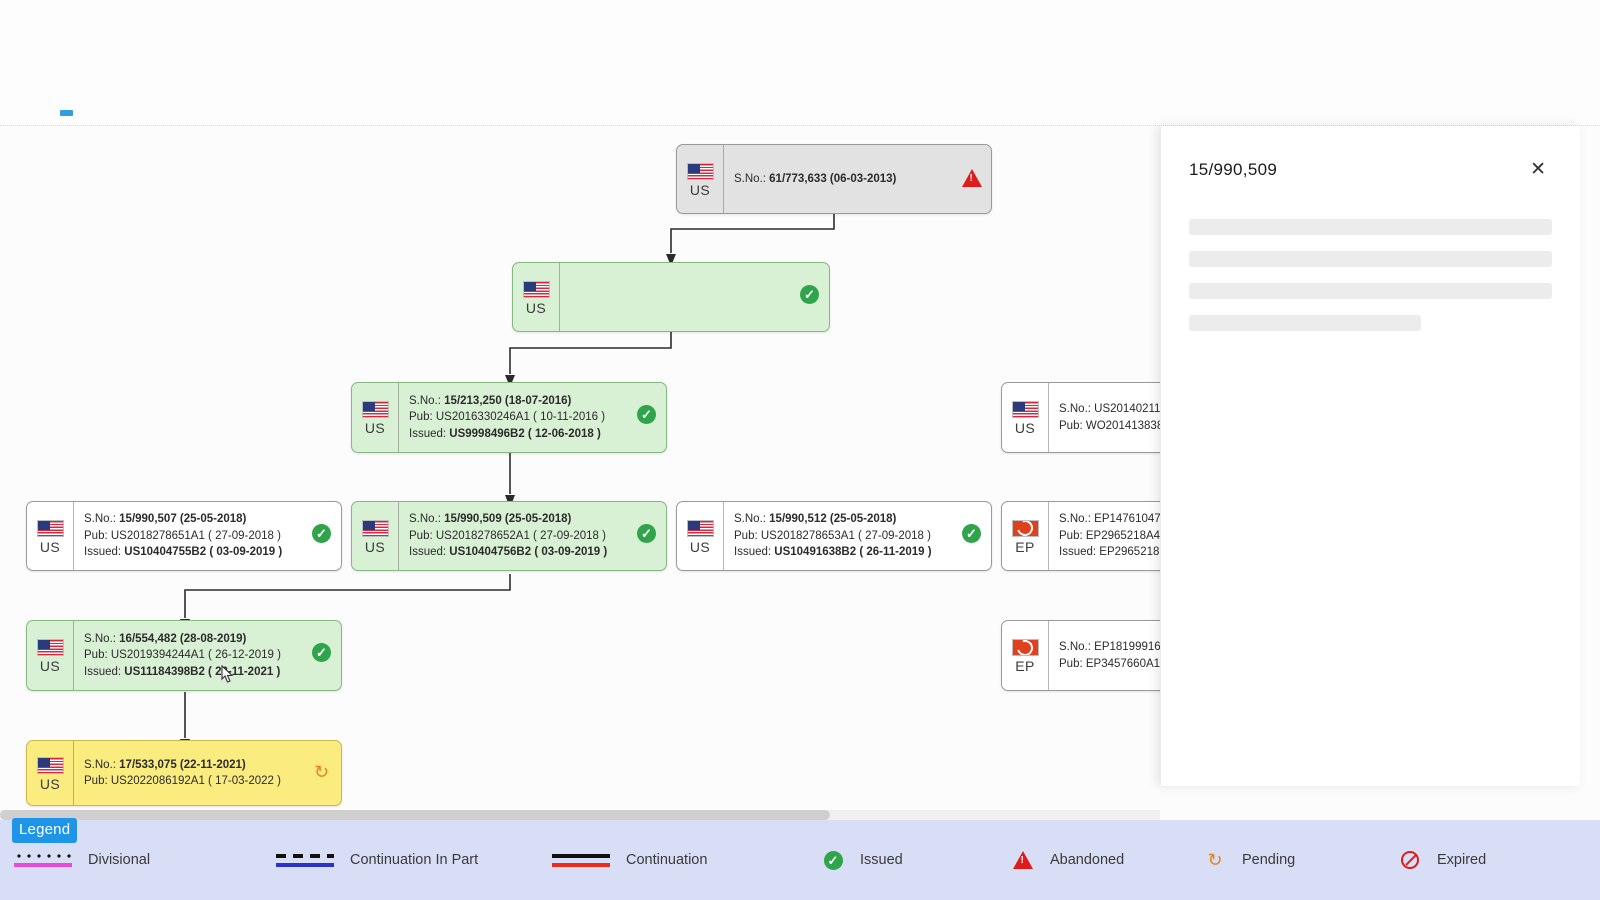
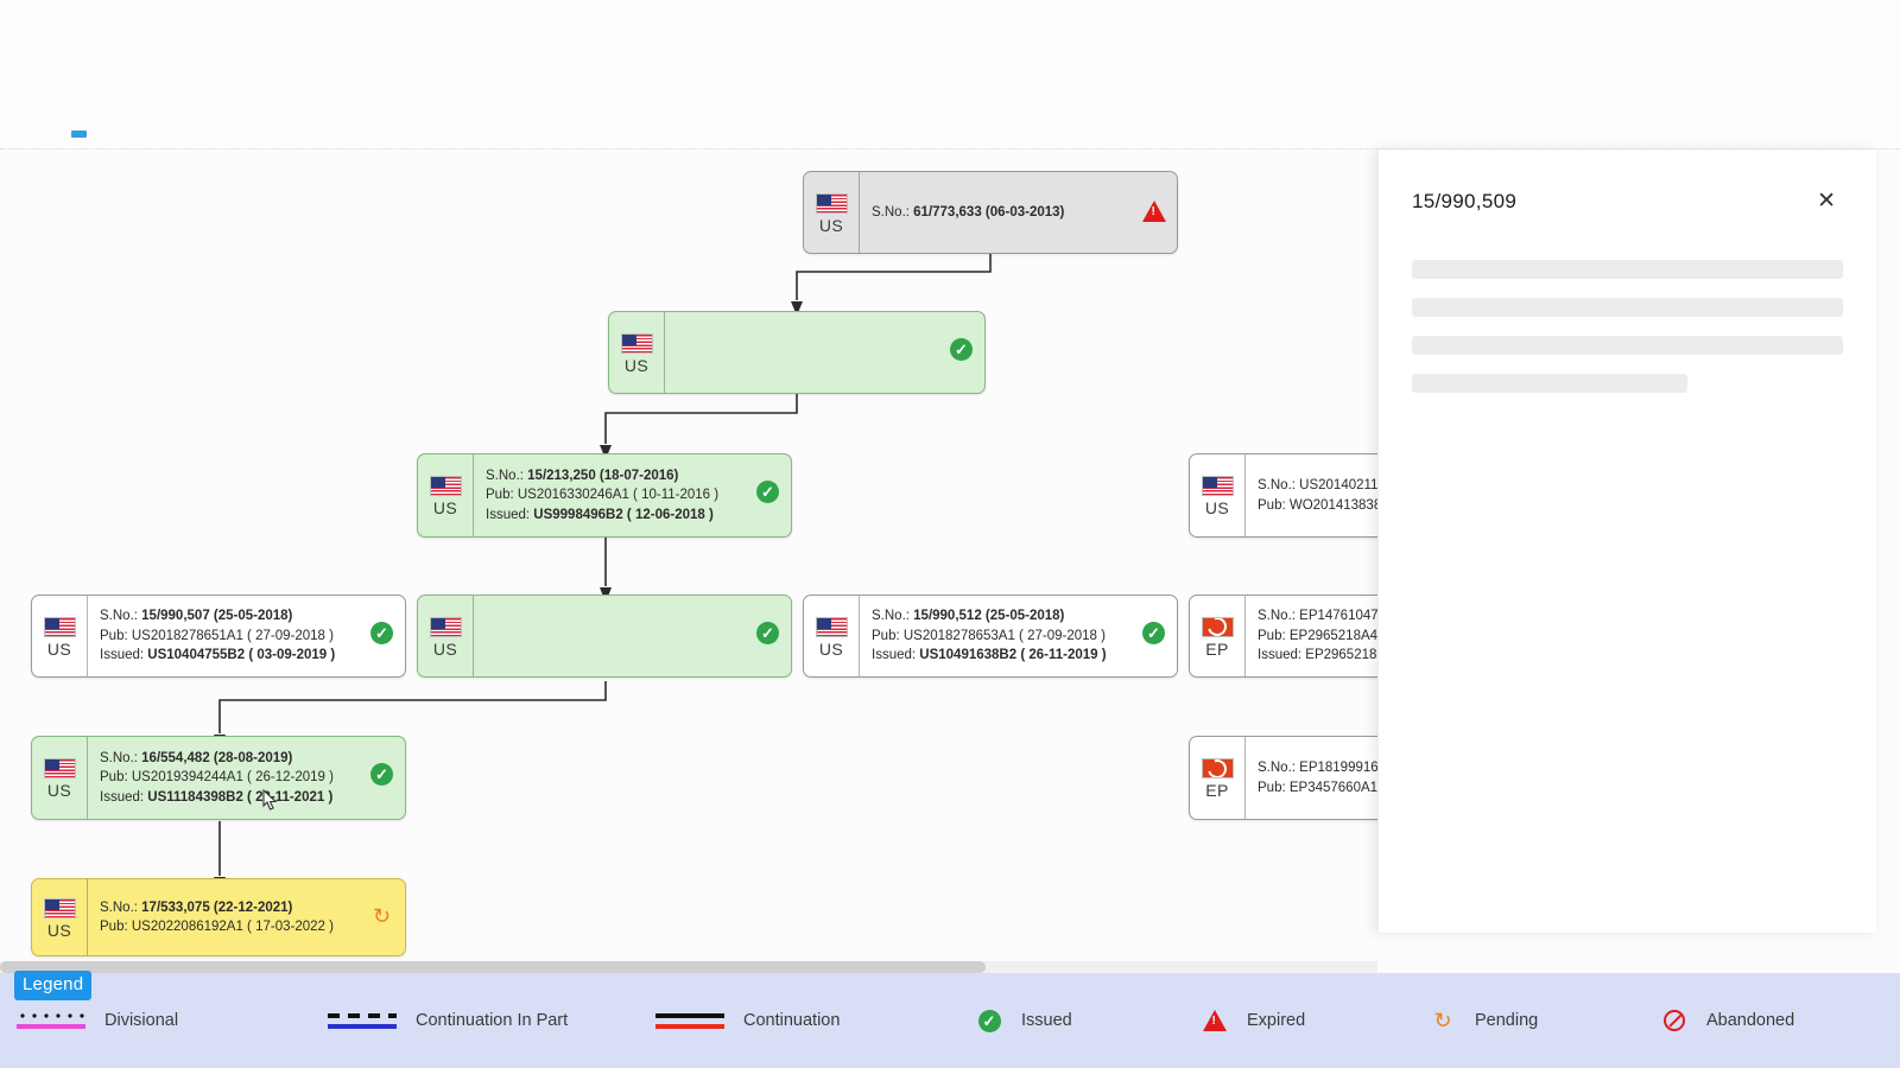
  US
  S.No.: 61/773,633 (06-03-2013)
  US
  ✓
  US
  S.No.: 15/213,250 (18-07-2016)
  Pub: US2016330246A1 ( 10-11-2016 )
  Issued: US9998496B2 ( 12-06-2018 )
  ✓
  US
  S.No.: US20140211
  Pub: WO20141383
  US
  S.No.: 15/990,507 (25-05-2018)
  Pub: US2018278651A1 ( 27-09-2018 )
  Issued: US10404755B2 ( 03-09-2019 )
  ✓
  US
- S.No.: 15/990,509 (25-05-2018)
- Pub: US2018278652A1 ( 27-09-2018 )
- Issued: US10404756B2 ( 03-09-2019 )
  ✓
  US
  S.No.: 15/990,512 (25-05-2018)
  Pub: US2018278653A1 ( 27-09-2018 )
  Issued: US10491638B2 ( 26-11-2019 )
  ✓
  EP
  S.No.: EP14761047
  Pub: EP2965218A4
  Issued: EP2965218
  US
  S.No.: 16/554,482 (28-08-2019)
  Pub: US2019394244A1 ( 26-12-2019 )
  Issued: US11184398B2 ( 2-11-2021 )
  ✓
  EP
  S.No.: EP18199916
  Pub: EP3457660A1
  US
- S.No.: 17/533,075 (22-11-2021)
+ S.No.: 17/533,075 (22-12-2021)
  Pub: US2022086192A1 ( 17-03-2022 )
  ↻
  15/990,509
  ✕
  Divisional
  Continuation In Part
  Continuation
  ✓
  Issued
- Abandoned
+ Expired
  ↻
  Pending
- Expired
+ Abandoned
  Legend
